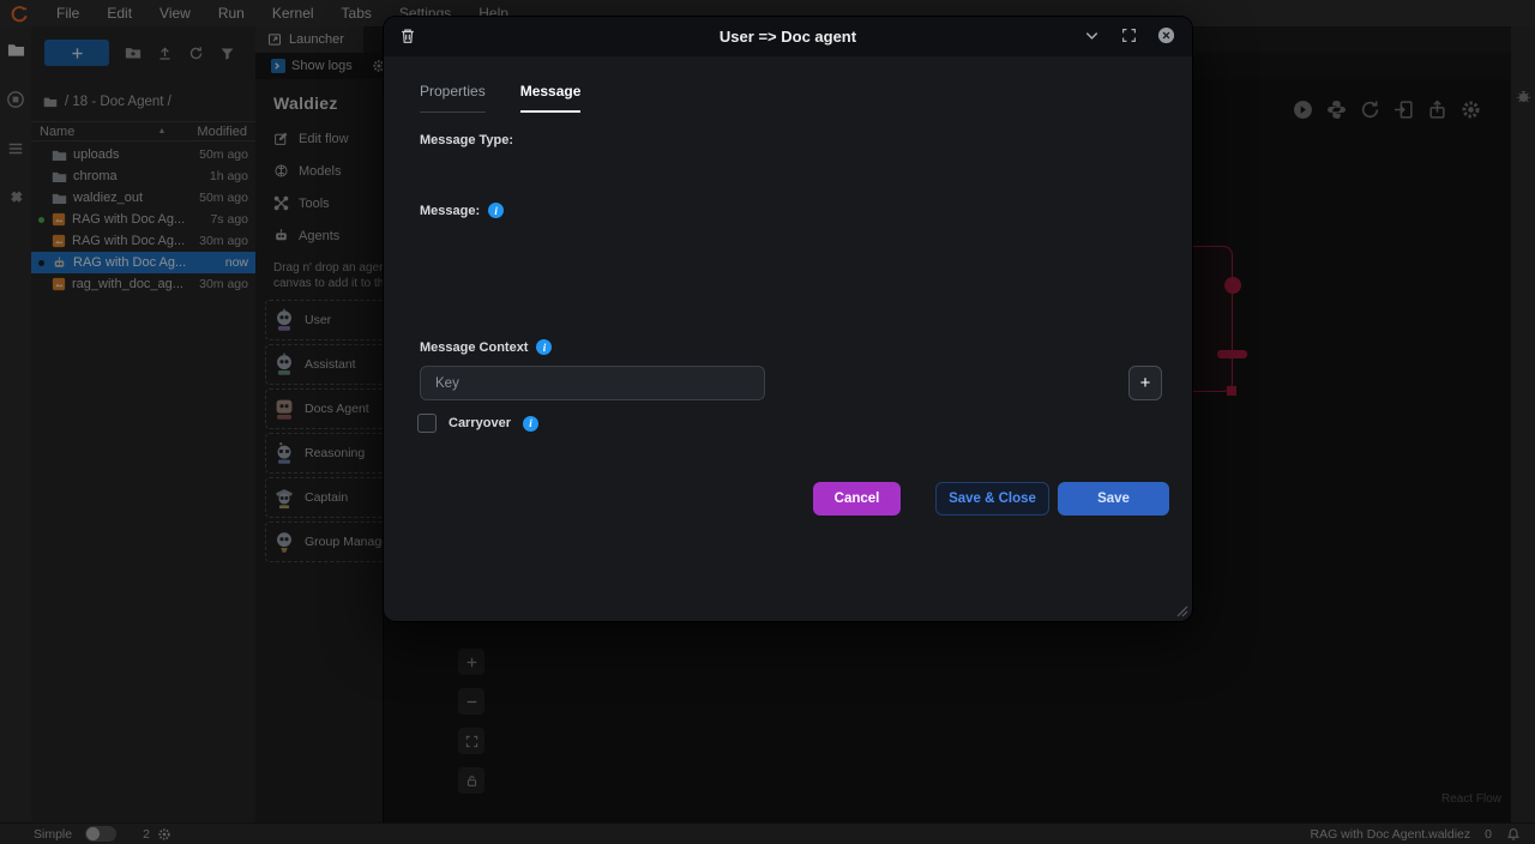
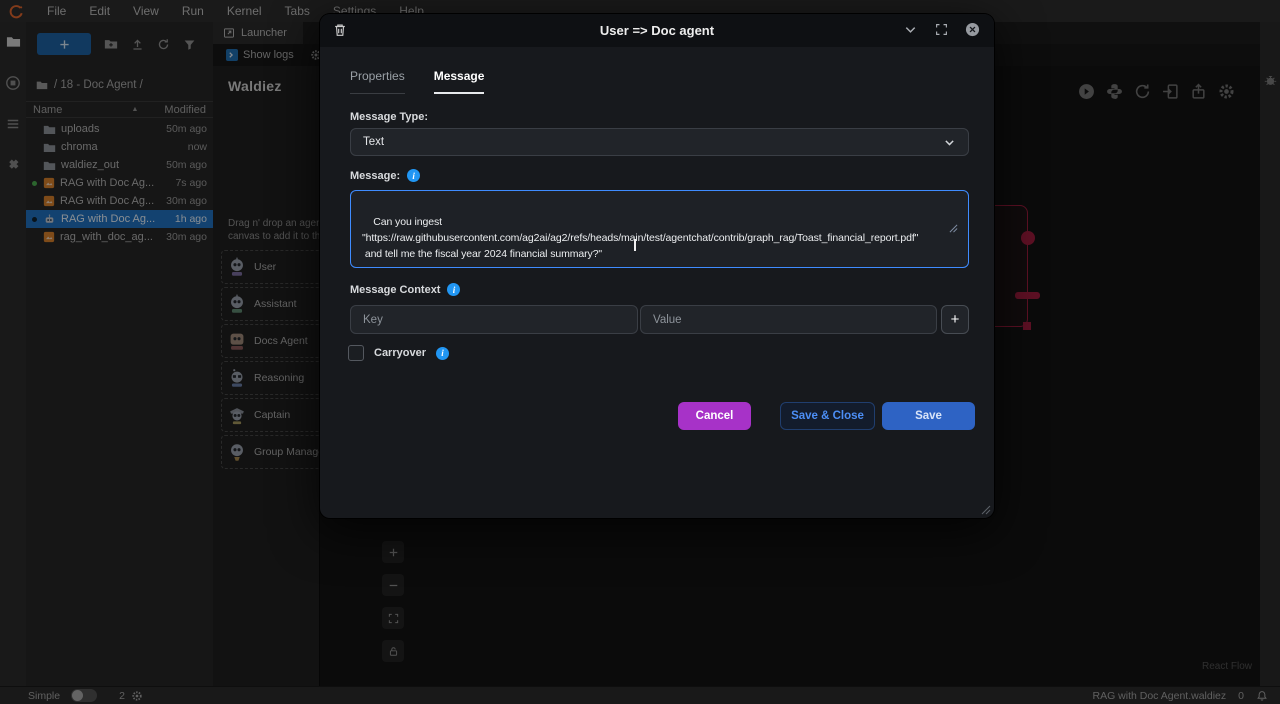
  File
  Edit
  View
  Run
  Kernel
  Tabs
  Settings
  Help
  / 18 - Doc Agent /
  Name
  Modified
  uploads
  50m ago
  chroma
- 1h ago
+ now
  waldiez_out
  50m ago
  RAG with Doc Ag...
  7s ago
  RAG with Doc Ag...
  30m ago
  RAG with Doc Ag...
- now
+ 1h ago
  rag_with_doc_ag...
  30m ago
  Launcher
  Show logs
  Waldiez
- Edit flow
- Models
- Tools
- Agents
  Drag n' drop an agen
  canvas to add it to th
  User
  Assistant
  Docs Agent
  Reasoning
  Captain
  Group Manag
  React Flow
  Simple
  2
  RAG with Doc Agent.waldiez
  0
  User => Doc agent
  Properties
  Message
  Message Type:
+ Text
  Message:
+ Can you ingest
+ "https://raw.githubusercontent.com/ag2ai/ag2/refs/heads/main/test/agentchat/contrib/graph_rag/Toast_financial_report.pdf"
+ and tell me the fiscal year 2024 financial summary?"
  Message Context
  Key
+ Value
  +
  Carryover
  Cancel
  Save & Close
  Save
